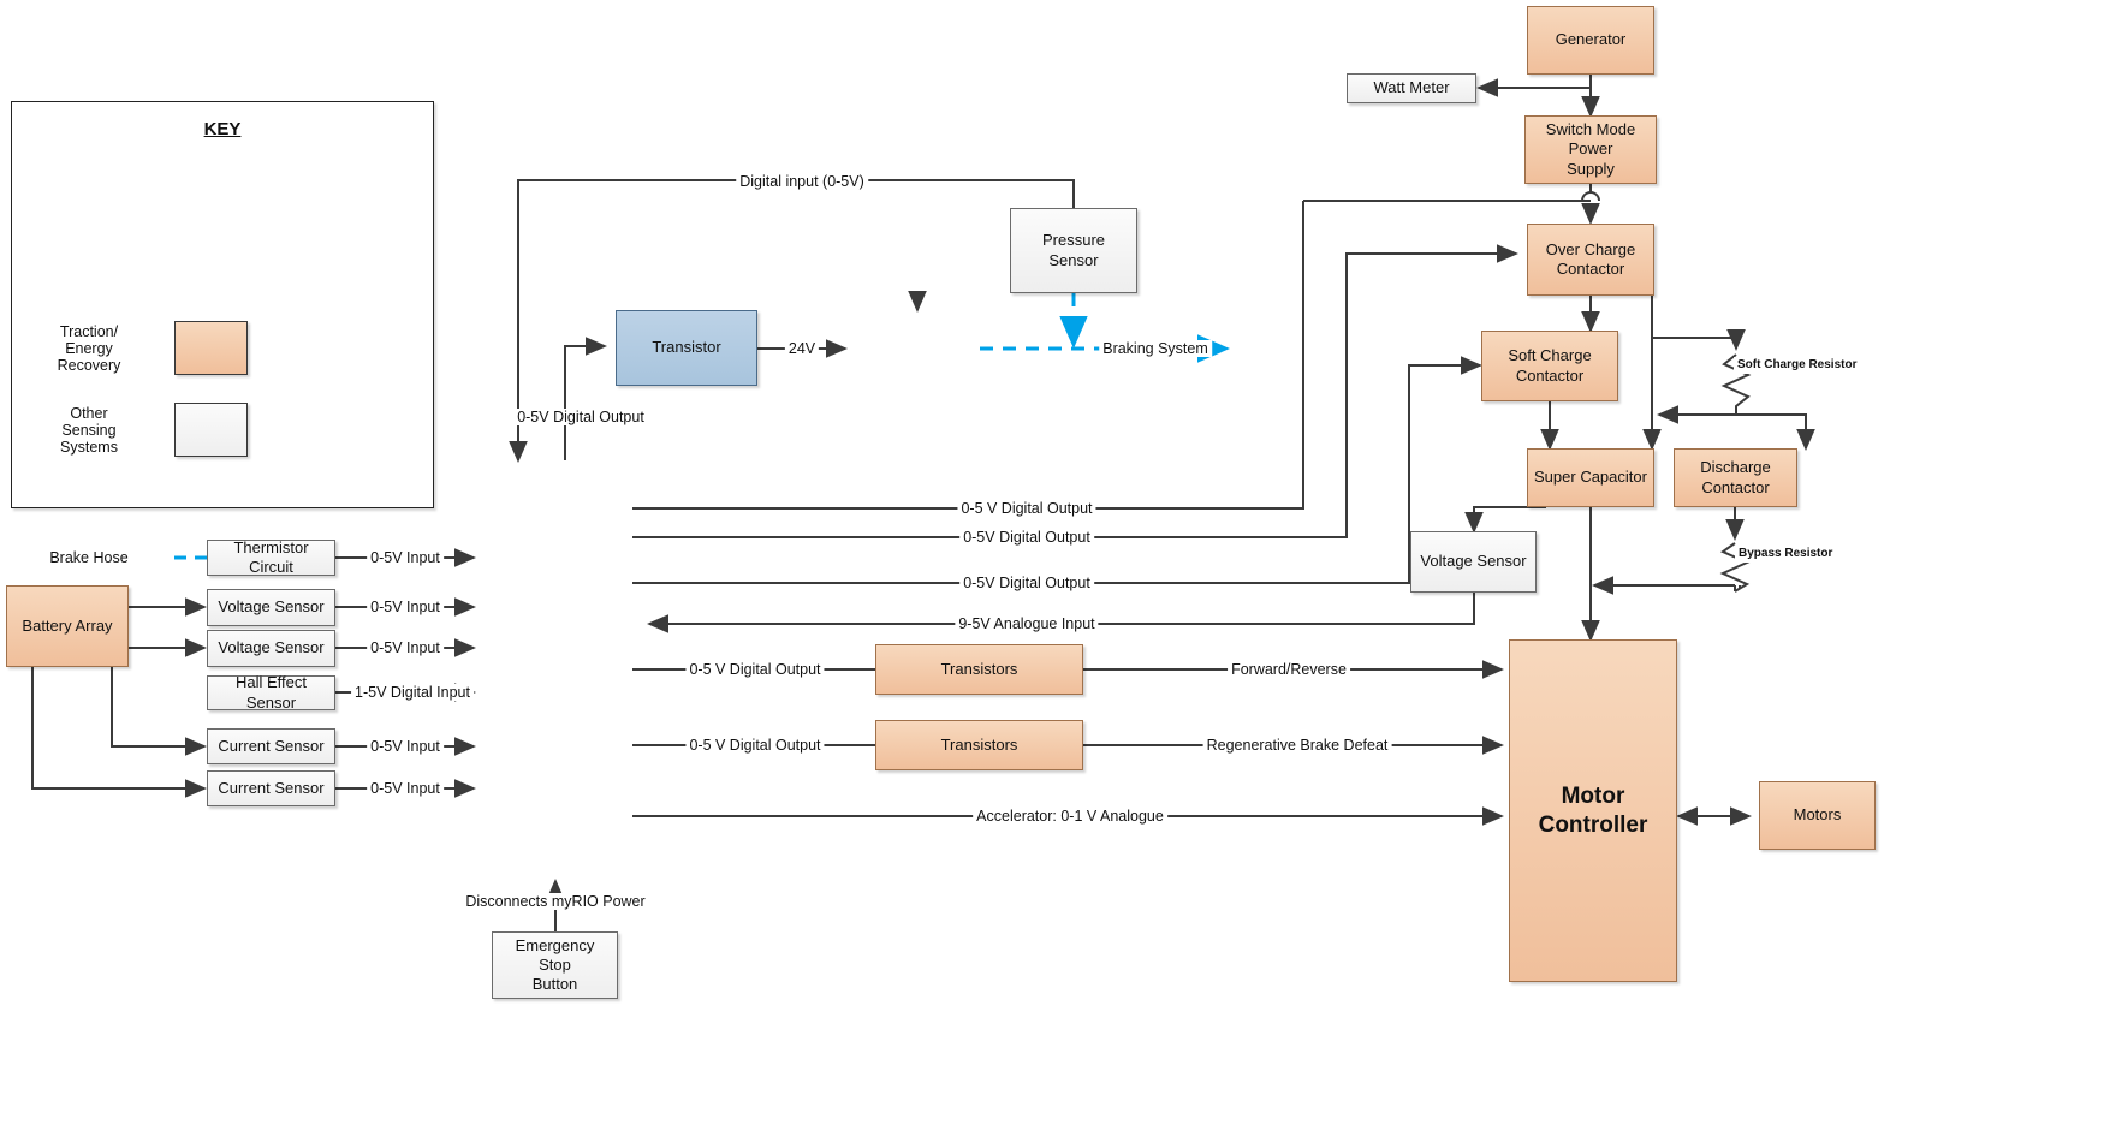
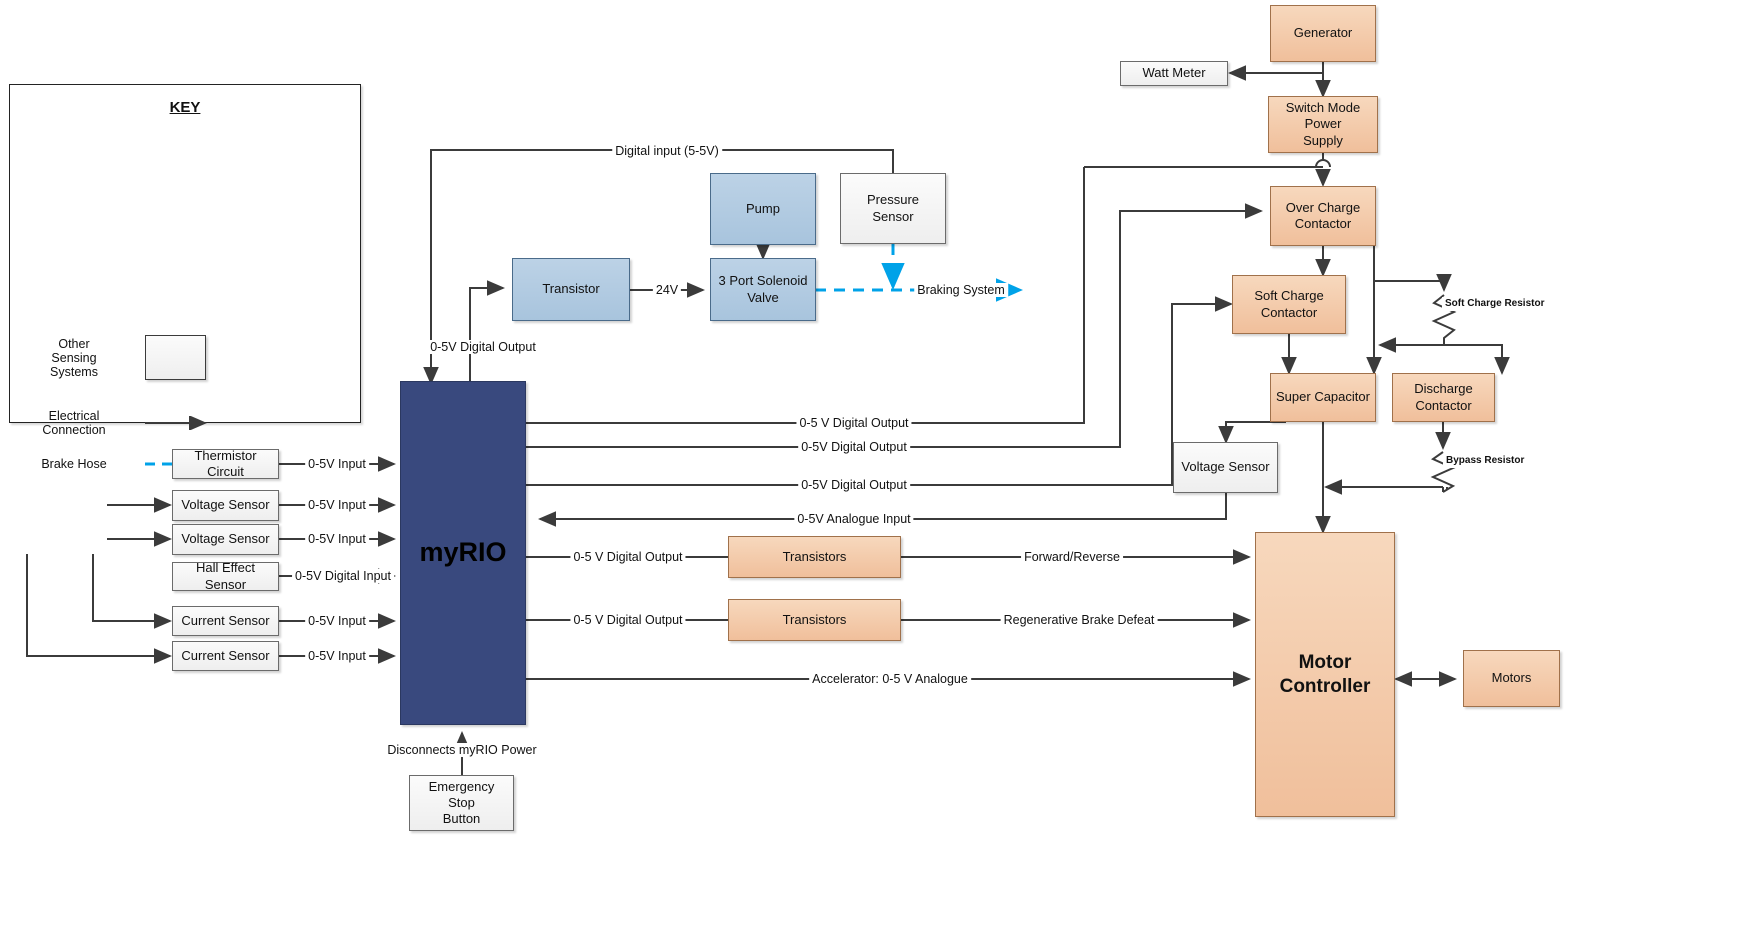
  KEY
- Traction/
- Energy
- Recovery
  Other
  Sensing
  Systems
+ Electrical
+ Connection
  Brake Hose
+ Pump
  Pressure Sensor
  Transistor
+ 3 Port Solenoid
+ Valve
+ myRIO
  Thermistor Circuit
  Voltage Sensor
  Voltage Sensor
  Hall Effect Sensor
  Current Sensor
  Current Sensor
- Battery Array
  Emergency Stop
  Button
  Transistors
  Transistors
  Generator
  Watt Meter
  Switch Mode Power
  Supply
  Over Charge
  Contactor
  Soft Charge
  Contactor
  Super Capacitor
  Discharge Contactor
  Voltage Sensor
  Motor Controller
  Motors
- Digital input (0-5V)
+ Digital input (5-5V)
  24V
  Braking System
  0-5V Digital Output
  Soft Charge Resistor
  Bypass Resistor
  0-5 V Digital Output
  0-5V Digital Output
  0-5V Digital Output
- 9-5V Analogue Input
+ 0-5V Analogue Input
  0-5 V Digital Output
  0-5 V Digital Output
  Forward/Reverse
  Regenerative Brake Defeat
- Accelerator: 0-1 V Analogue
+ Accelerator: 0-5 V Analogue
  0-5V Input
  0-5V Input
  0-5V Input
- 1-5V Digital Input
+ 0-5V Digital Input
  0-5V Input
  0-5V Input
  Disconnects myRIO Power
